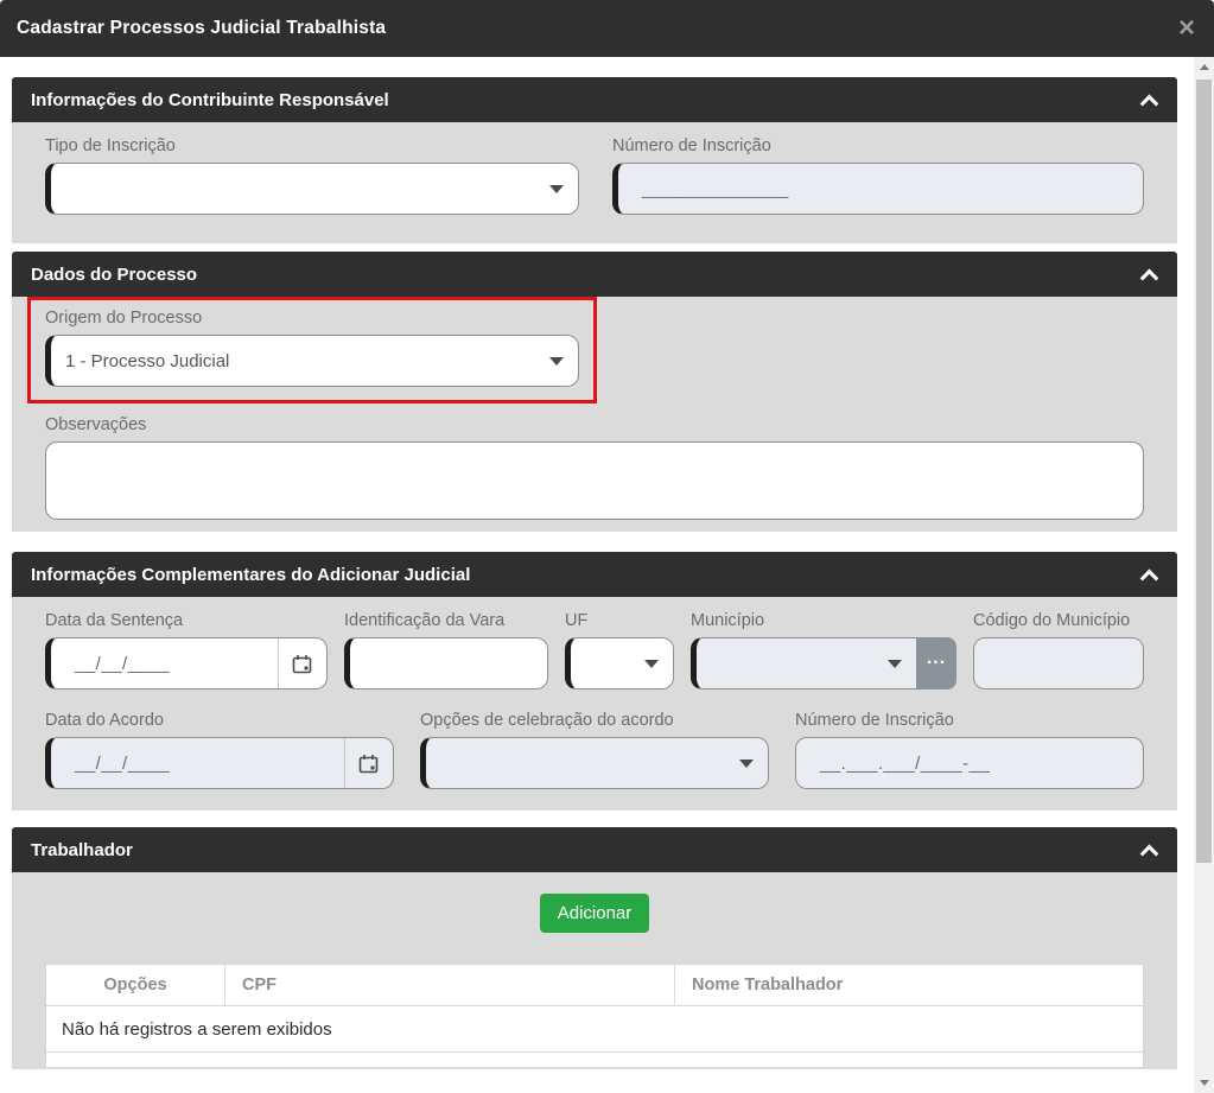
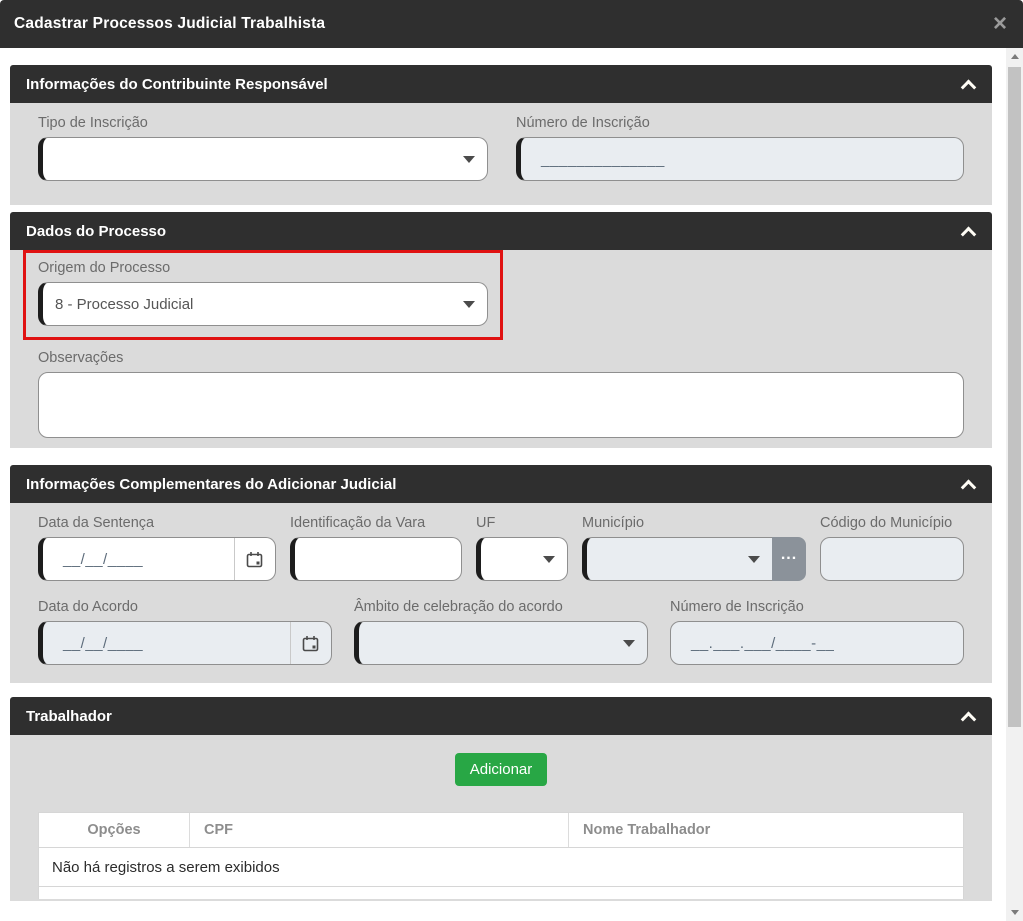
  Cadastrar Processos Judicial Trabalhista
  ×
  Informações do Contribuinte Responsável
  Tipo de Inscrição
  Número de Inscrição
  ______________
  Dados do Processo
  Origem do Processo
- 1 - Processo Judicial
+ 8 - Processo Judicial
  Observações
  Informações Complementares do Adicionar Judicial
  Data da Sentença
  __/__/____
  Identificação da Vara
  UF
  Município
  ...
  Código do Município
  Data do Acordo
  __/__/____
- Opções de celebração do acordo
+ Âmbito de celebração do acordo
  Número de Inscrição
  __.___.___/____-__
  Trabalhador
  Adicionar
  Opções
  CPF
  Nome Trabalhador
  Não há registros a serem exibidos
